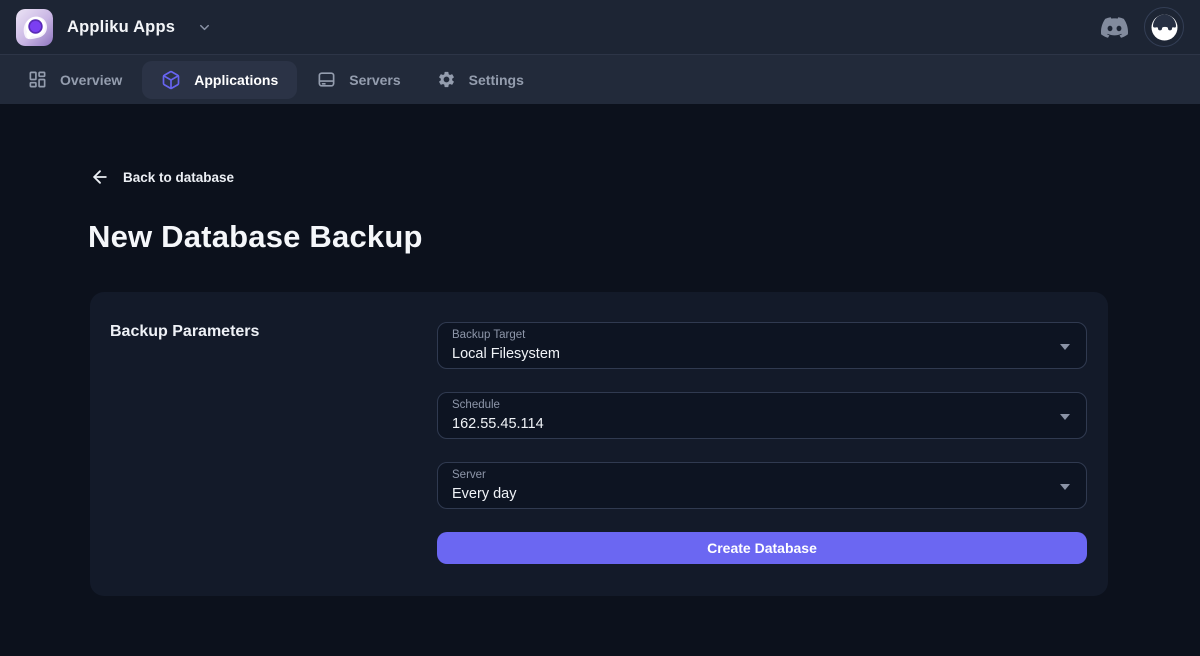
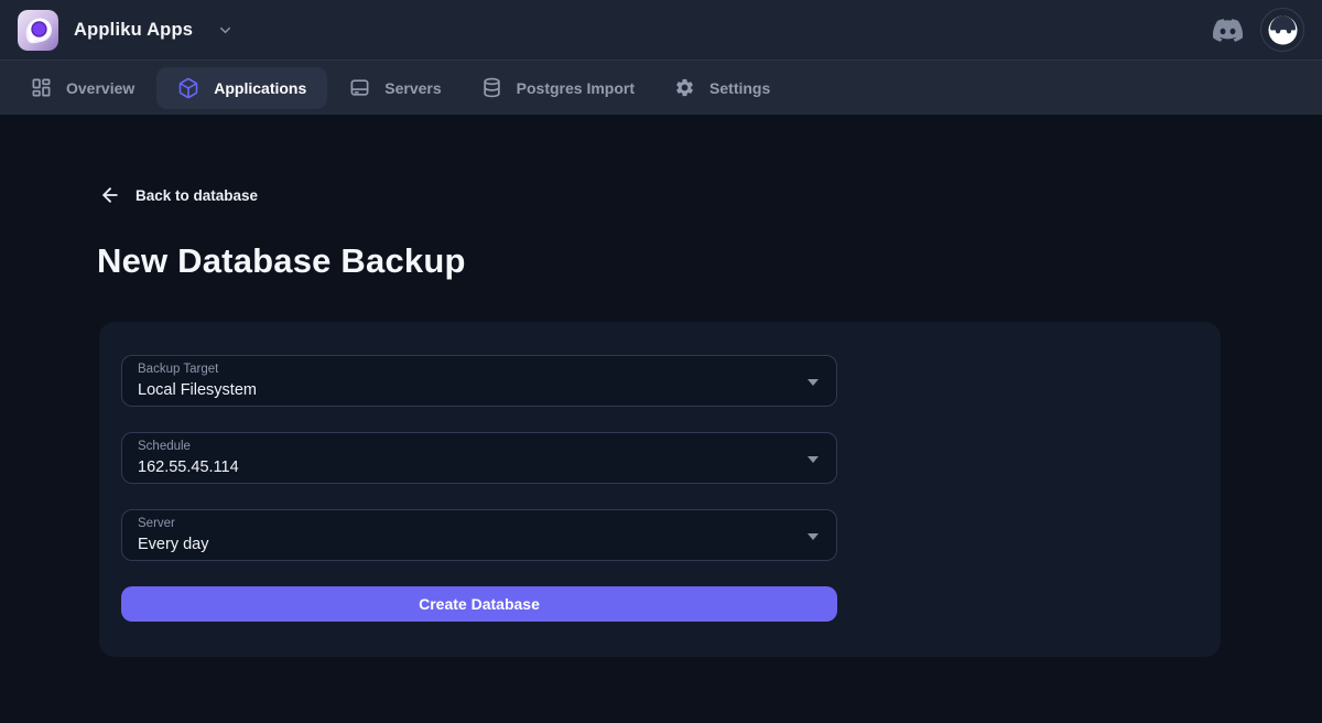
  Appliku Apps
  Overview
  Applications
  Servers
+ Postgres Import
  Settings
  Back to database
  New Database Backup
- Backup Parameters
  Backup Target
  Local Filesystem
  Schedule
  162.55.45.114
  Server
  Every day
  Create Database
